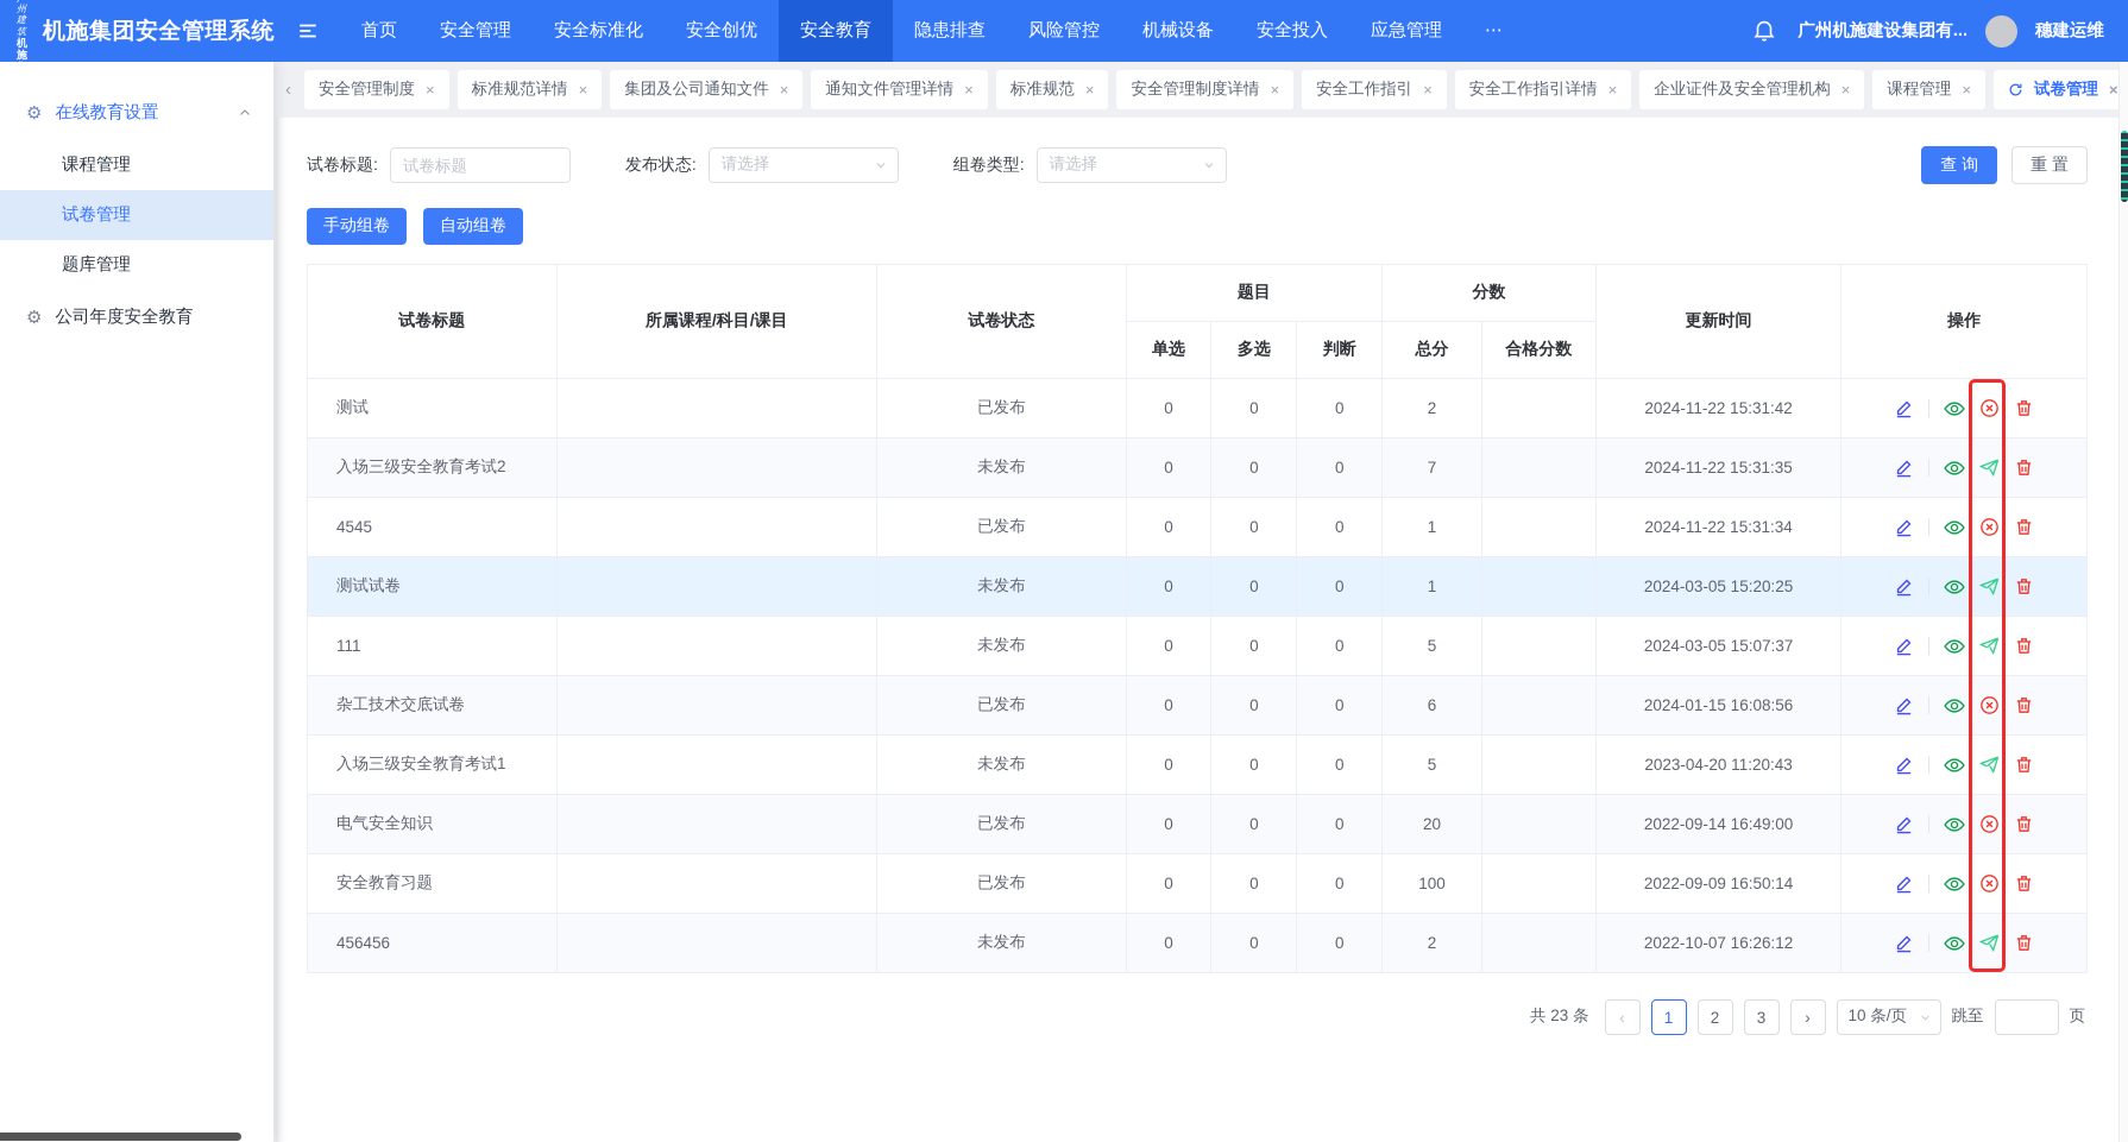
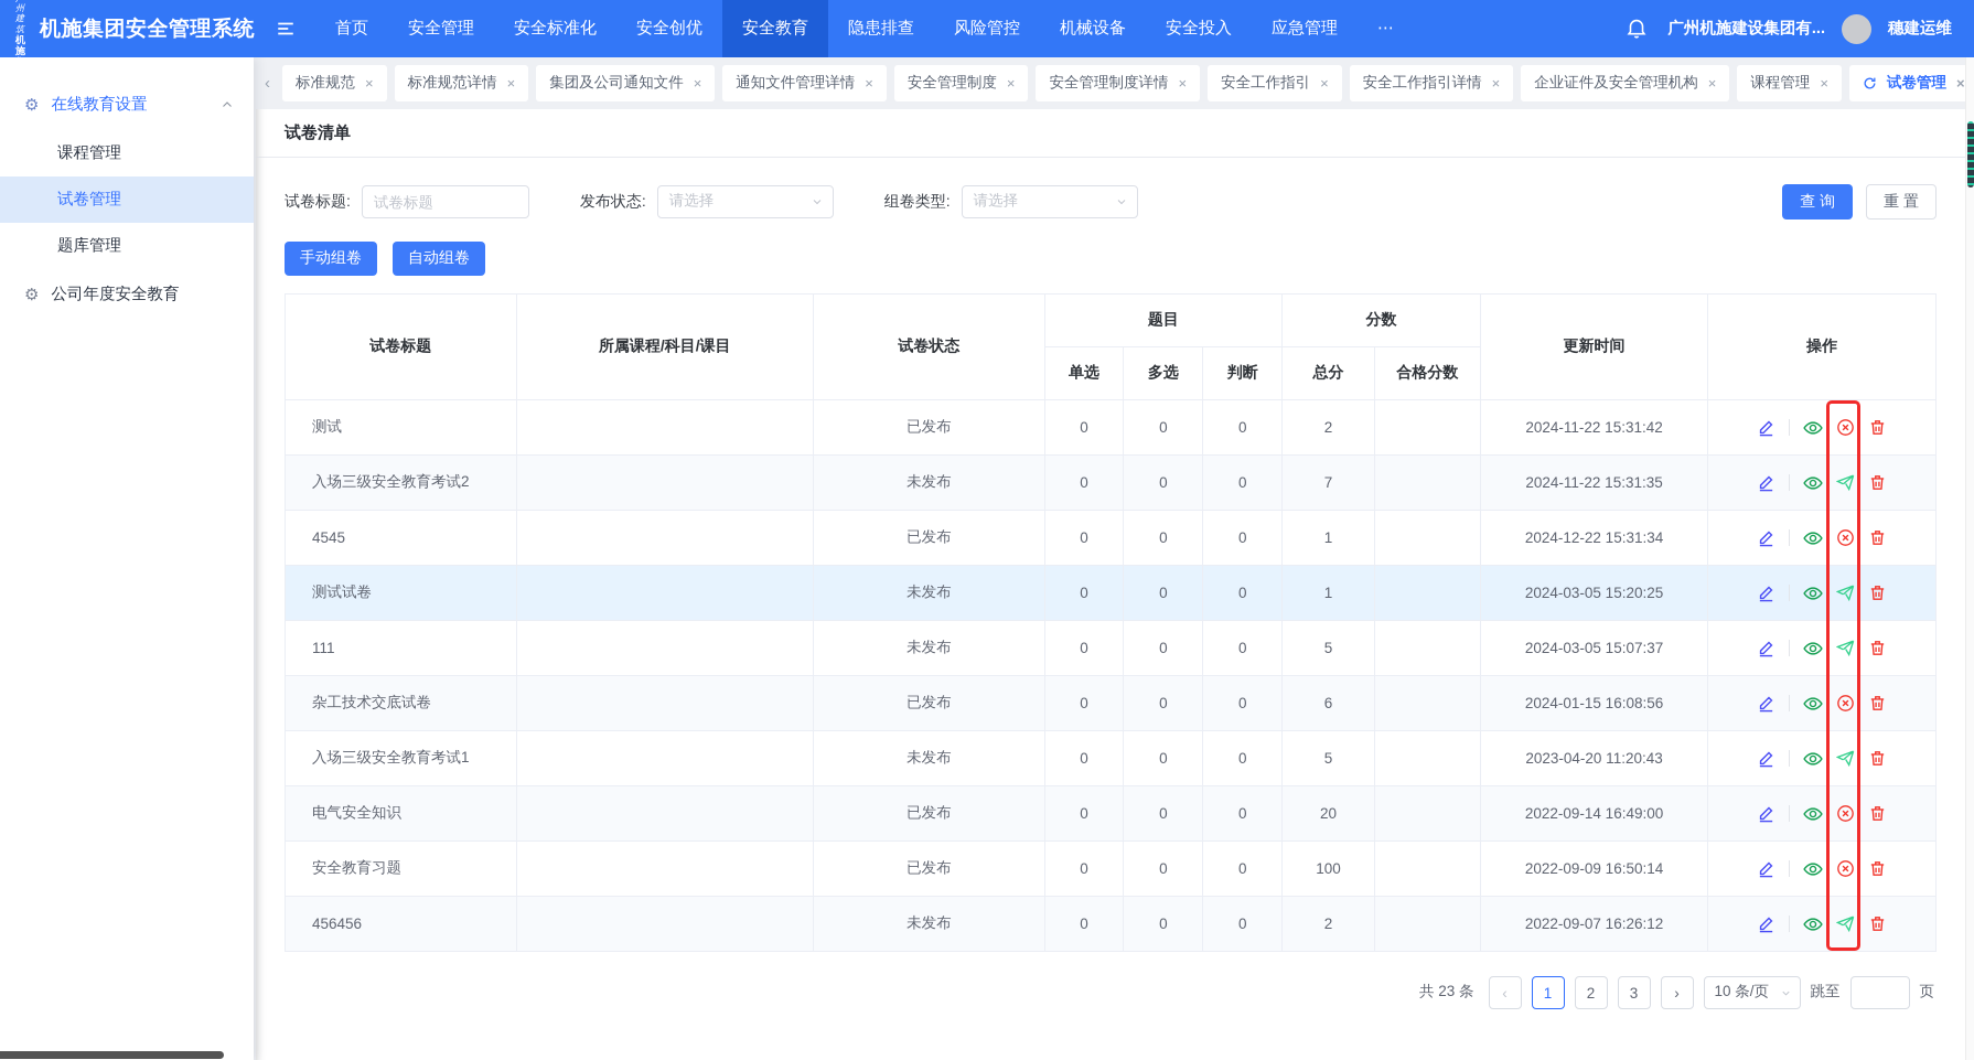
  州建筑
  机施集
  机施集团安全管理系统
  首页
  安全管理
  安全标准化
  安全创优
  安全教育
  隐患排查
  风险管控
  机械设备
  安全投入
  应急管理
  ⋯
  广州机施建设集团有...
  穗建运维
  ⚙
  在线教育设置
  课程管理
  试卷管理
  题库管理
  ⚙
  公司年度安全教育
  ‹
- 安全管理制度
+ 标准规范
  ×
  标准规范详情
  ×
  集团及公司通知文件
  ×
  通知文件管理详情
  ×
- 标准规范
+ 安全管理制度
  ×
  安全管理制度详情
  ×
  安全工作指引
  ×
  安全工作指引详情
  ×
  企业证件及安全管理机构
  ×
  课程管理
  ×
  试卷管理
  ×
+ 试卷清单
  试卷标题:
  试卷标题
  发布状态:
  请选择
  组卷类型:
  请选择
  查 询
  重 置
  手动组卷
  自动组卷
  试卷标题	所属课程/科目/课目	试卷状态	题目	分数	更新时间	操作
  单选	多选	判断	总分	合格分数
  测试		已发布	0	0	0	2		2024-11-22 15:31:42
  入场三级安全教育考试2		未发布	0	0	0	7		2024-11-22 15:31:35
- 4545		已发布	0	0	0	1		2024-11-22 15:31:34
+ 4545		已发布	0	0	0	1		2024-12-22 15:31:34
  测试试卷		未发布	0	0	0	1		2024-03-05 15:20:25
  111		未发布	0	0	0	5		2024-03-05 15:07:37
  杂工技术交底试卷		已发布	0	0	0	6		2024-01-15 16:08:56
  入场三级安全教育考试1		未发布	0	0	0	5		2023-04-20 11:20:43
  电气安全知识		已发布	0	0	0	20		2022-09-14 16:49:00
  安全教育习题		已发布	0	0	0	100		2022-09-09 16:50:14
- 456456		未发布	0	0	0	2		2022-10-07 16:26:12
+ 456456		未发布	0	0	0	2		2022-09-07 16:26:12
  共 23 条
  ‹
  1
  2
  3
  ›
  10 条/页
  跳至
  页
